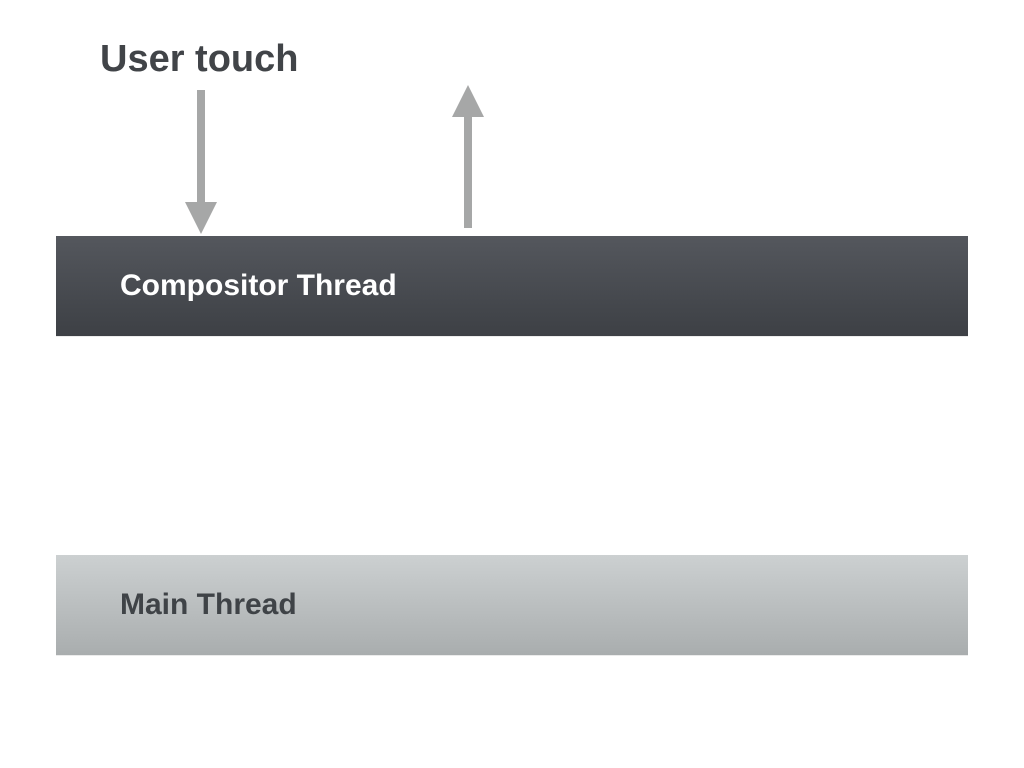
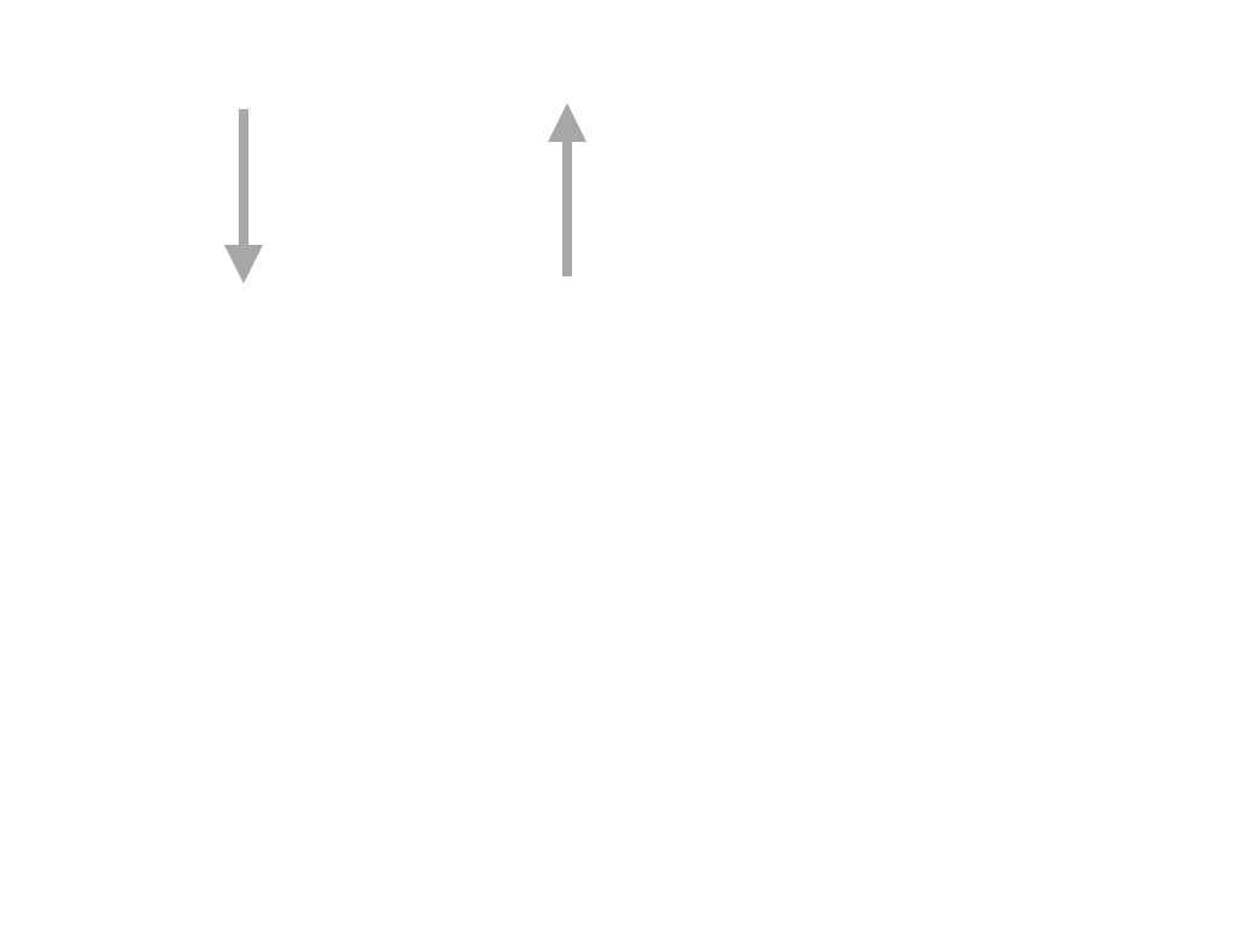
- User touch
- Compositor Thread
- Main Thread
